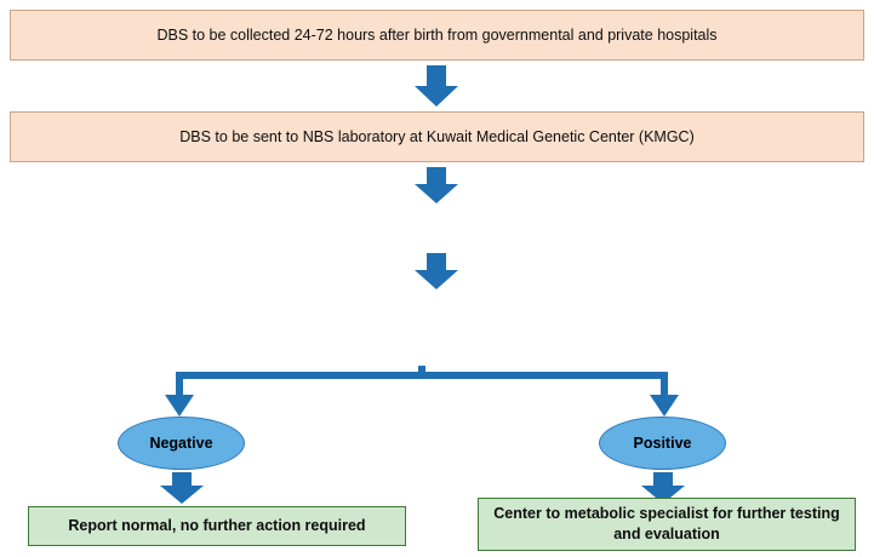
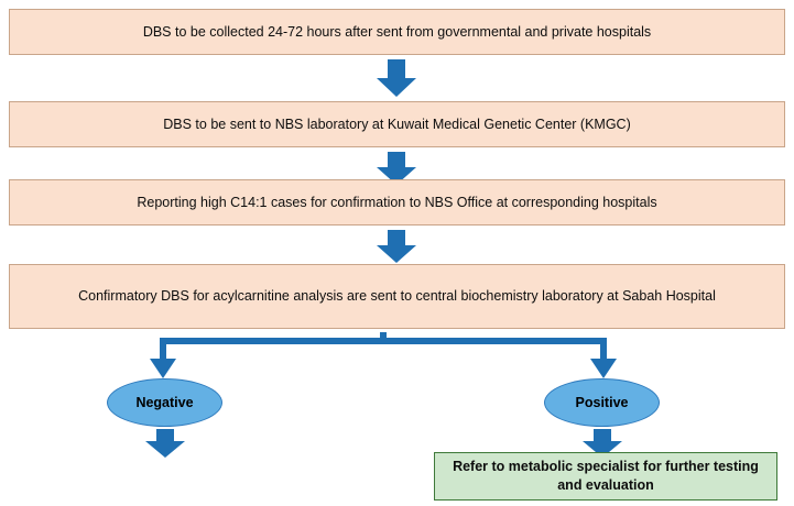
- DBS to be collected 24-72 hours after birth from governmental and private hospitals
+ DBS to be collected 24-72 hours after sent from governmental and private hospitals
  DBS to be sent to NBS laboratory at Kuwait Medical Genetic Center (KMGC)
+ Reporting high C14:1 cases for confirmation to NBS Office at corresponding hospitals
+ Confirmatory DBS for acylcarnitine analysis are sent to central biochemistry laboratory at Sabah Hospital
  Negative
  Positive
- Report normal, no further action required
- Center to metabolic specialist for further testing and evaluation
+ Refer to metabolic specialist for further testing and evaluation
